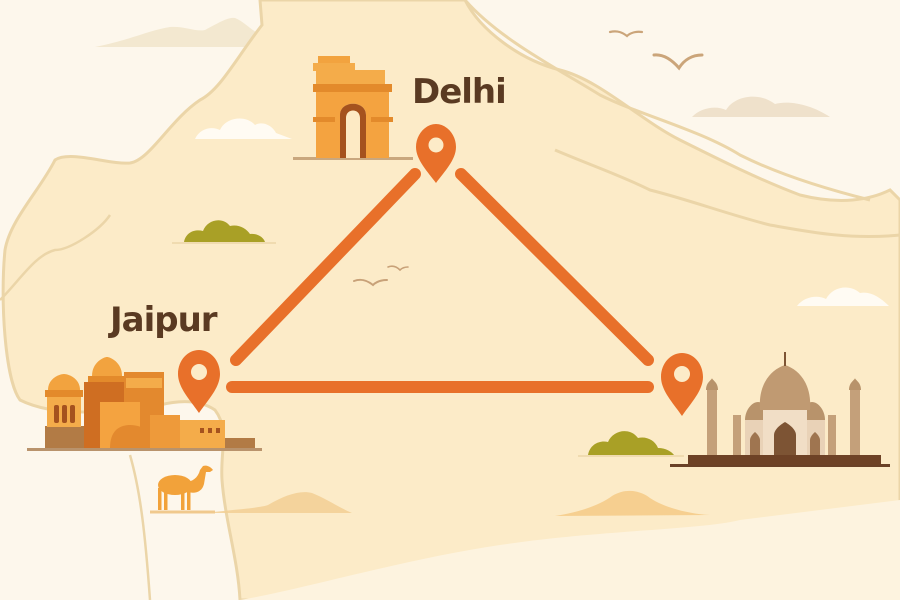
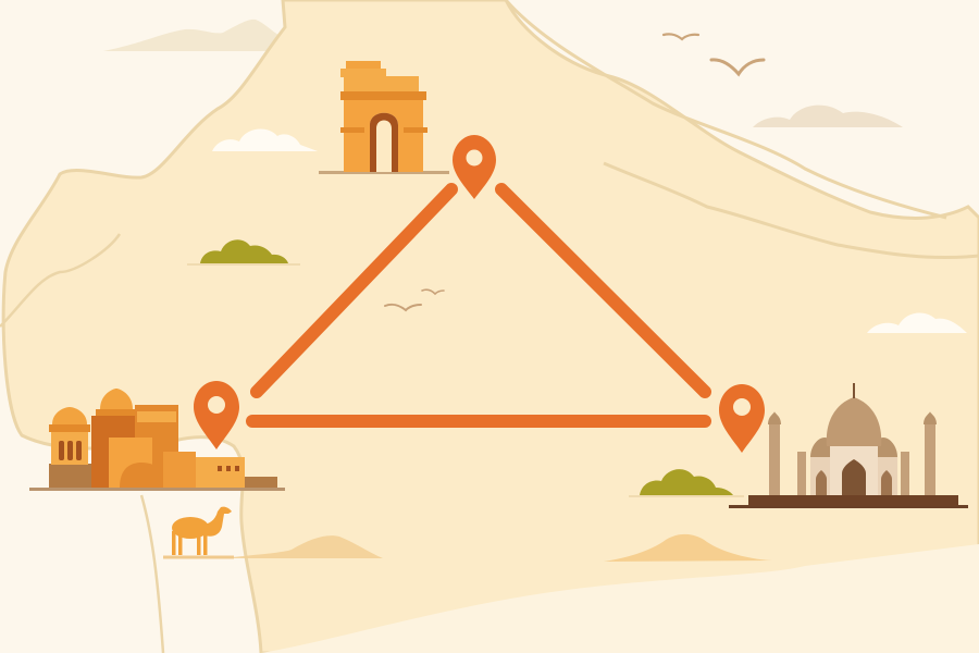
- Delhi
- Jaipur
